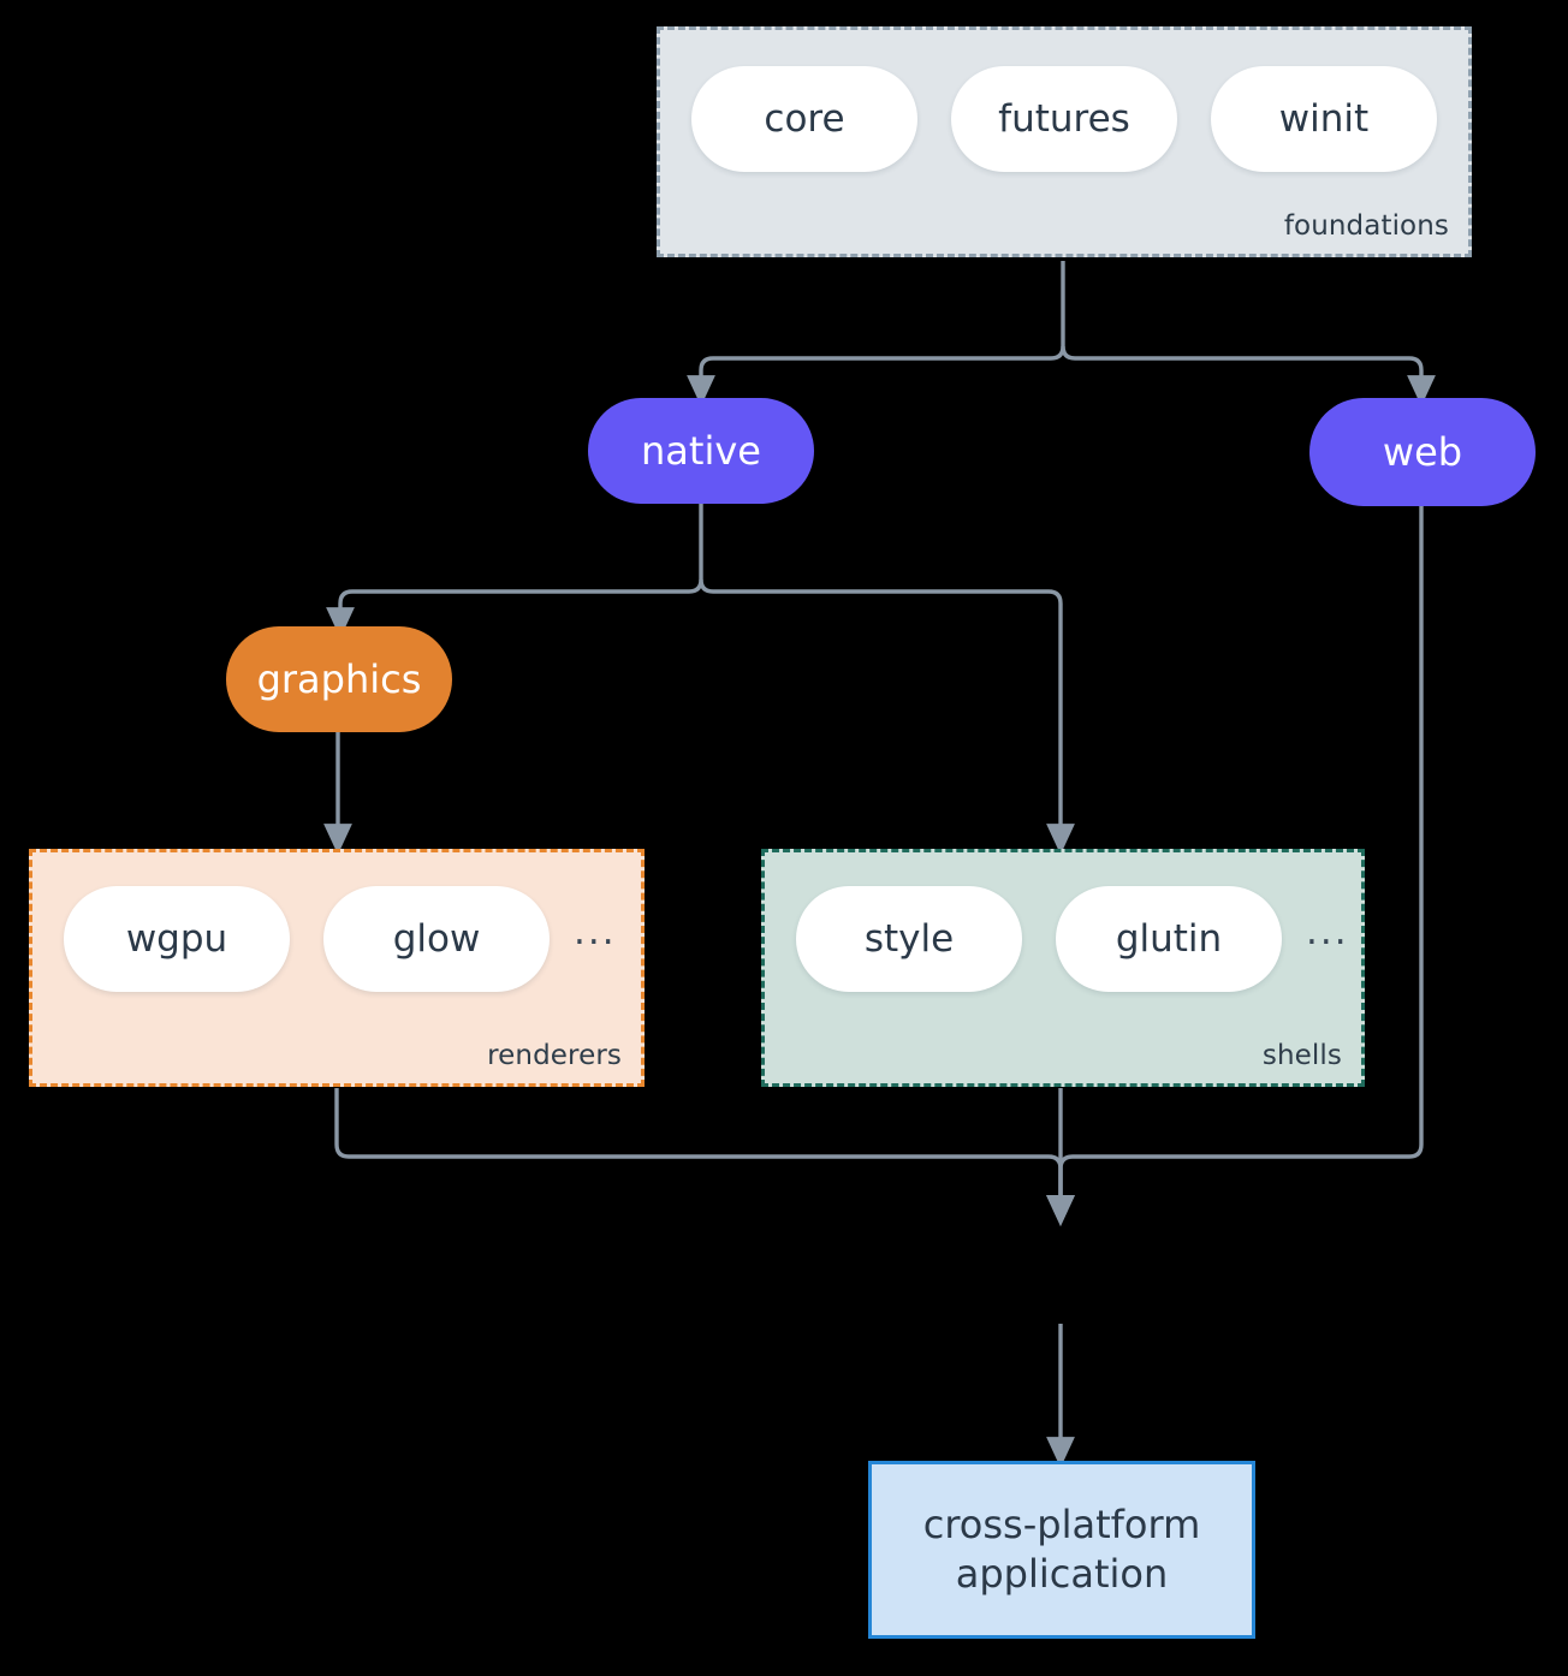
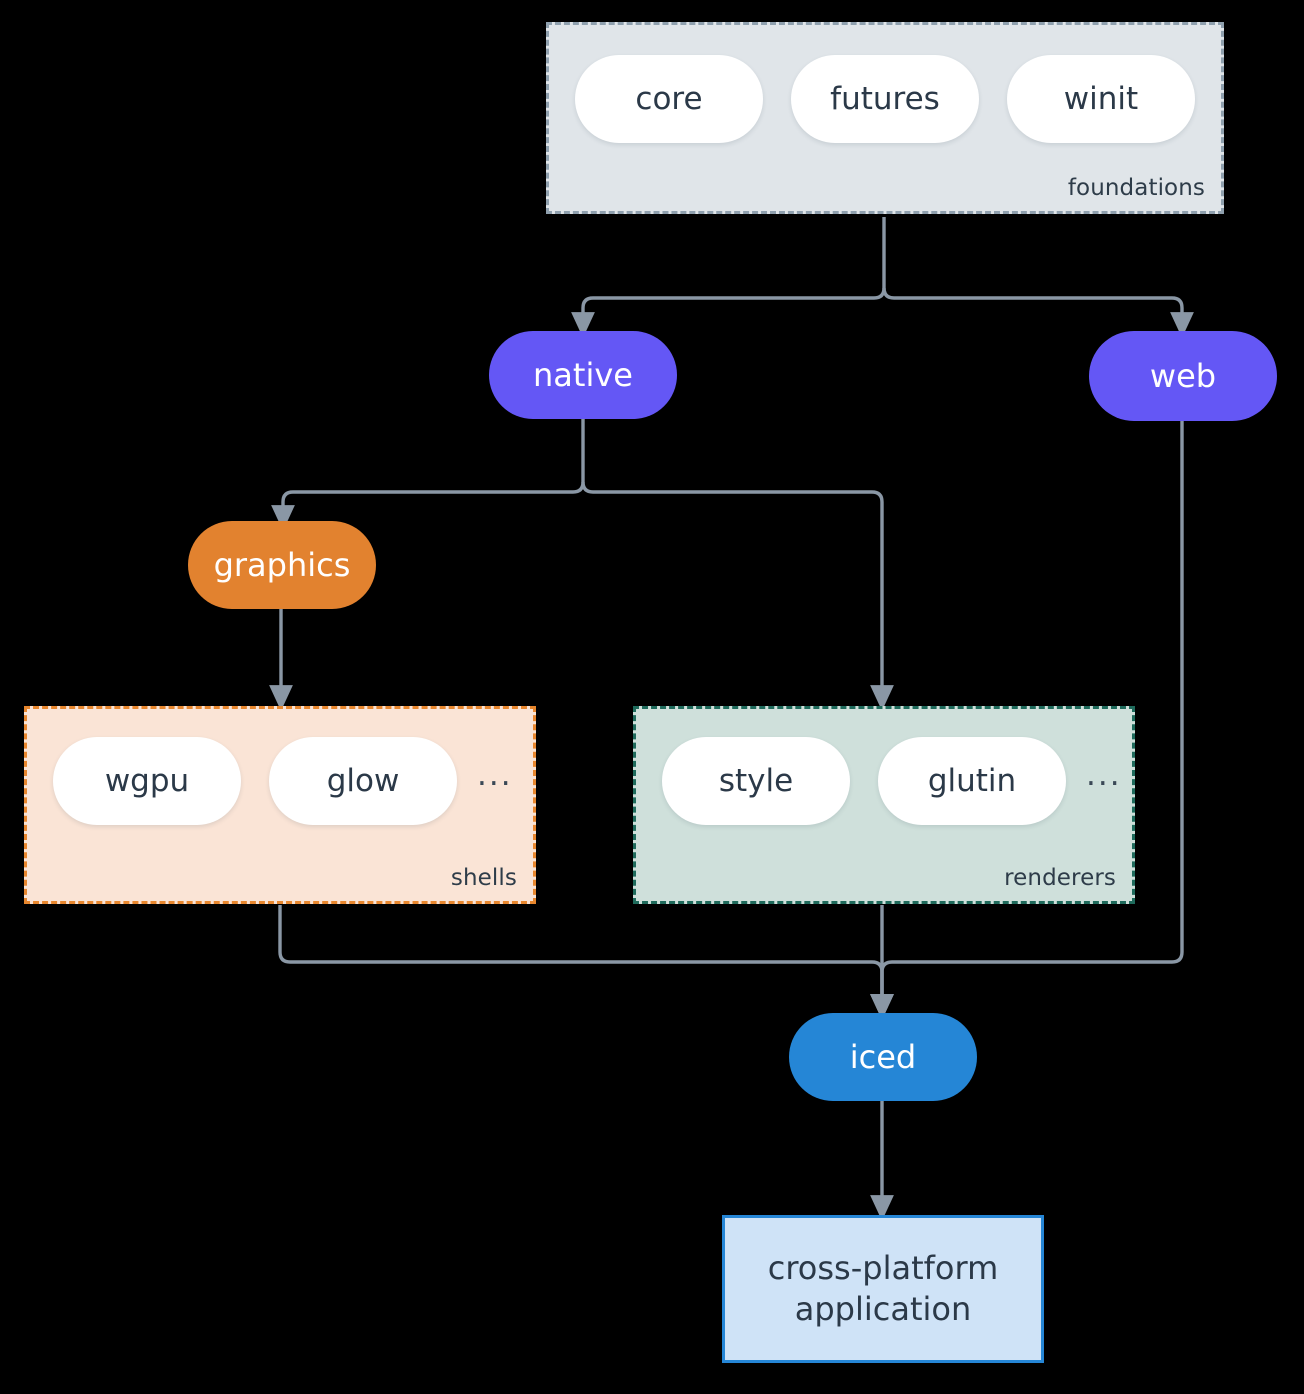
  core
  futures
  winit
  foundations
  native
  web
  graphics
  wgpu
  glow
  ...
- renderers
+ shells
  style
  glutin
  ...
- shells
+ renderers
+ iced
  cross-platform
  application
